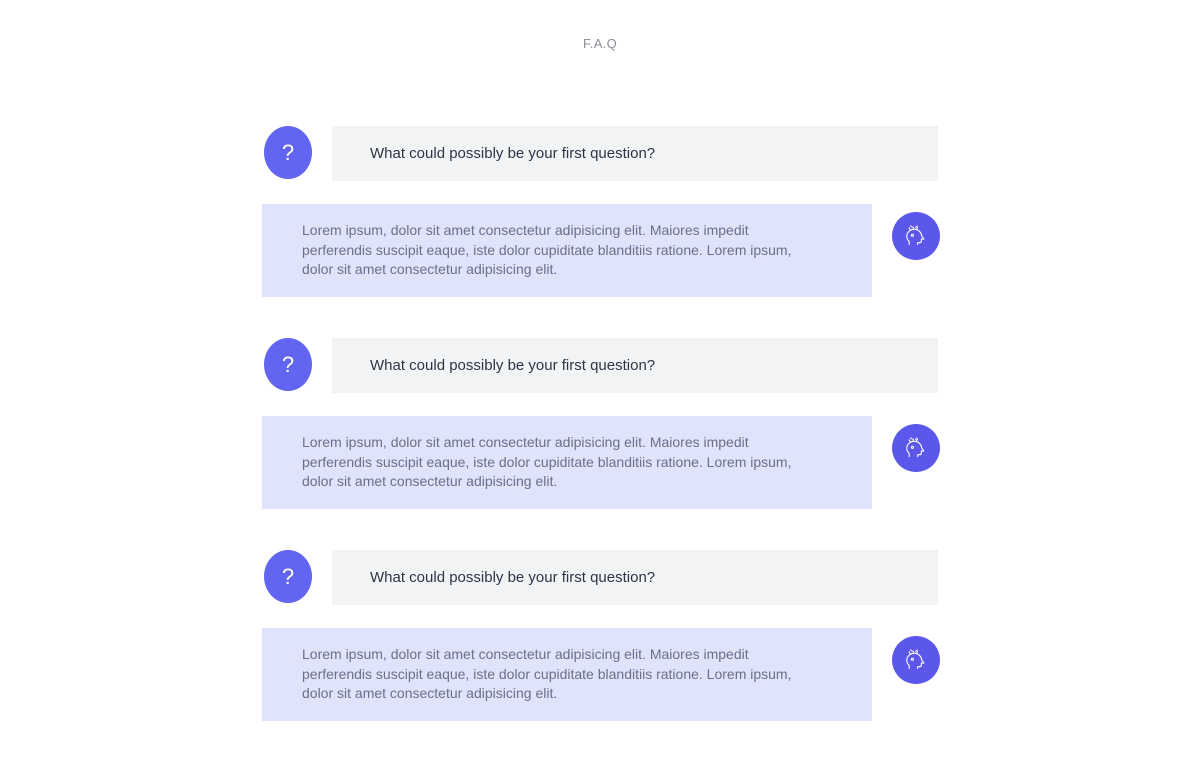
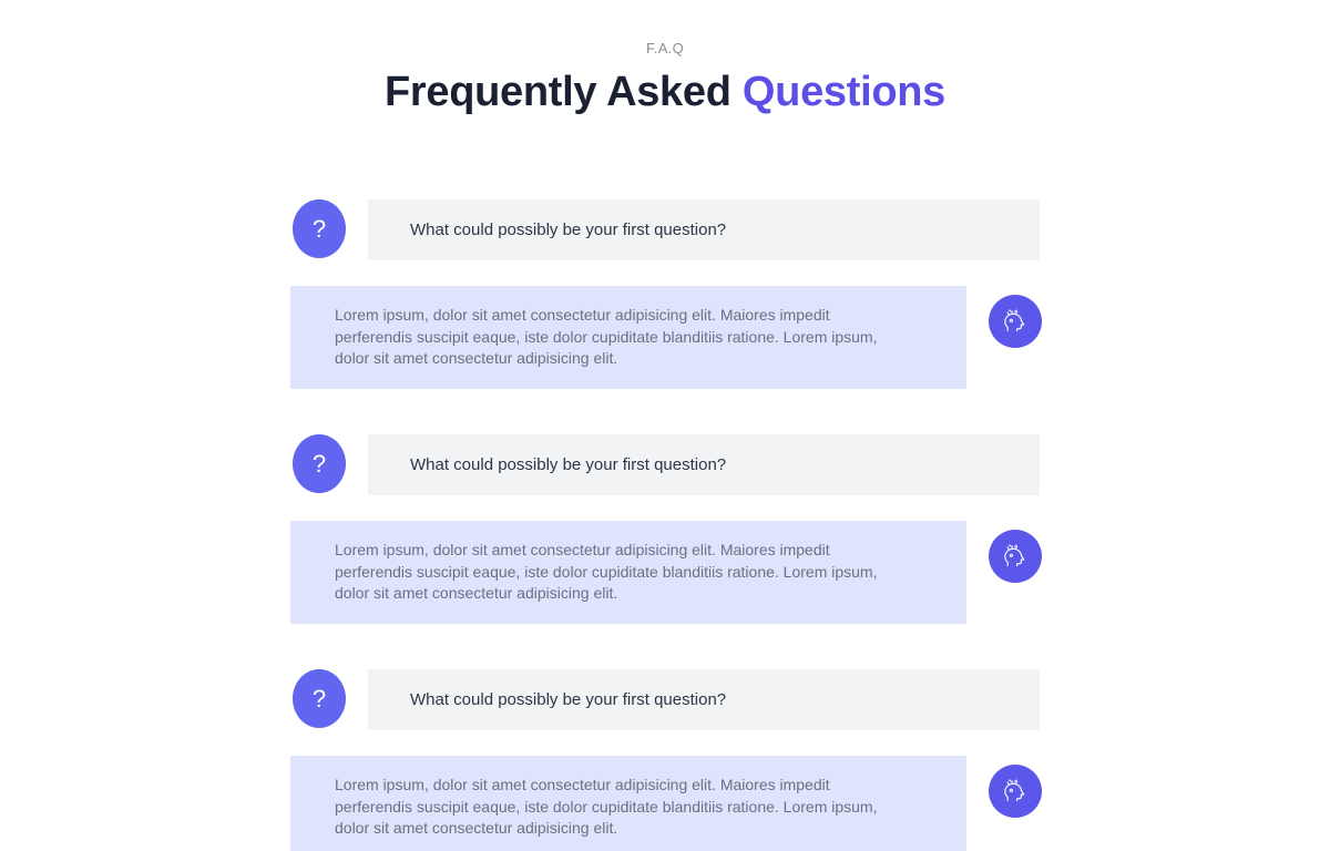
  F.A.Q
+ Frequently Asked Questions
  ?
  What could possibly be your first question?
  Lorem ipsum, dolor sit amet consectetur adipisicing elit. Maiores impedit perferendis suscipit eaque, iste dolor cupiditate blanditiis ratione. Lorem ipsum, dolor sit amet consectetur adipisicing elit.
  ?
  What could possibly be your first question?
  Lorem ipsum, dolor sit amet consectetur adipisicing elit. Maiores impedit perferendis suscipit eaque, iste dolor cupiditate blanditiis ratione. Lorem ipsum, dolor sit amet consectetur adipisicing elit.
  ?
  What could possibly be your first question?
  Lorem ipsum, dolor sit amet consectetur adipisicing elit. Maiores impedit perferendis suscipit eaque, iste dolor cupiditate blanditiis ratione. Lorem ipsum, dolor sit amet consectetur adipisicing elit.
